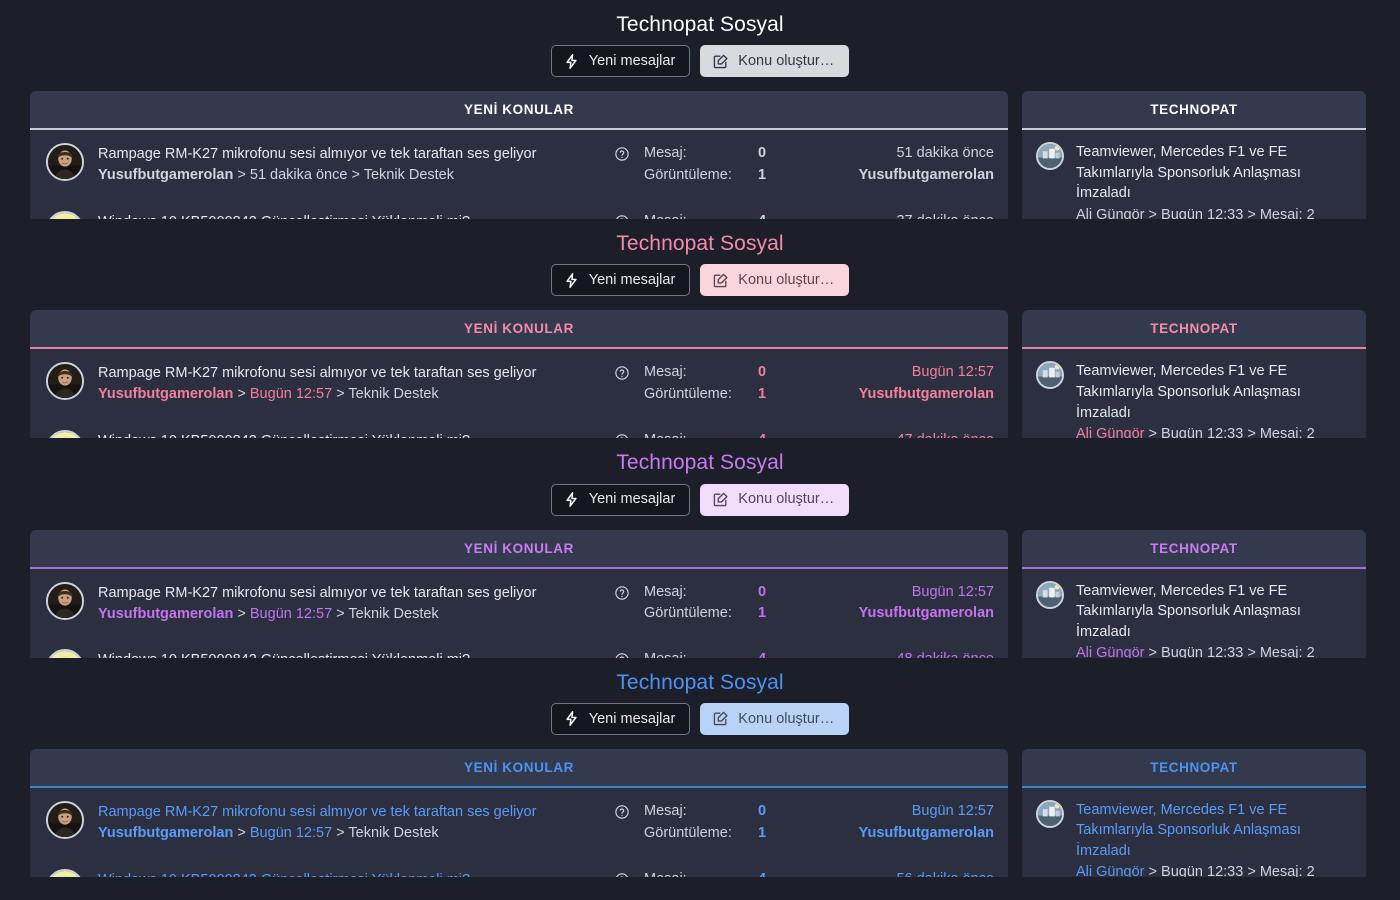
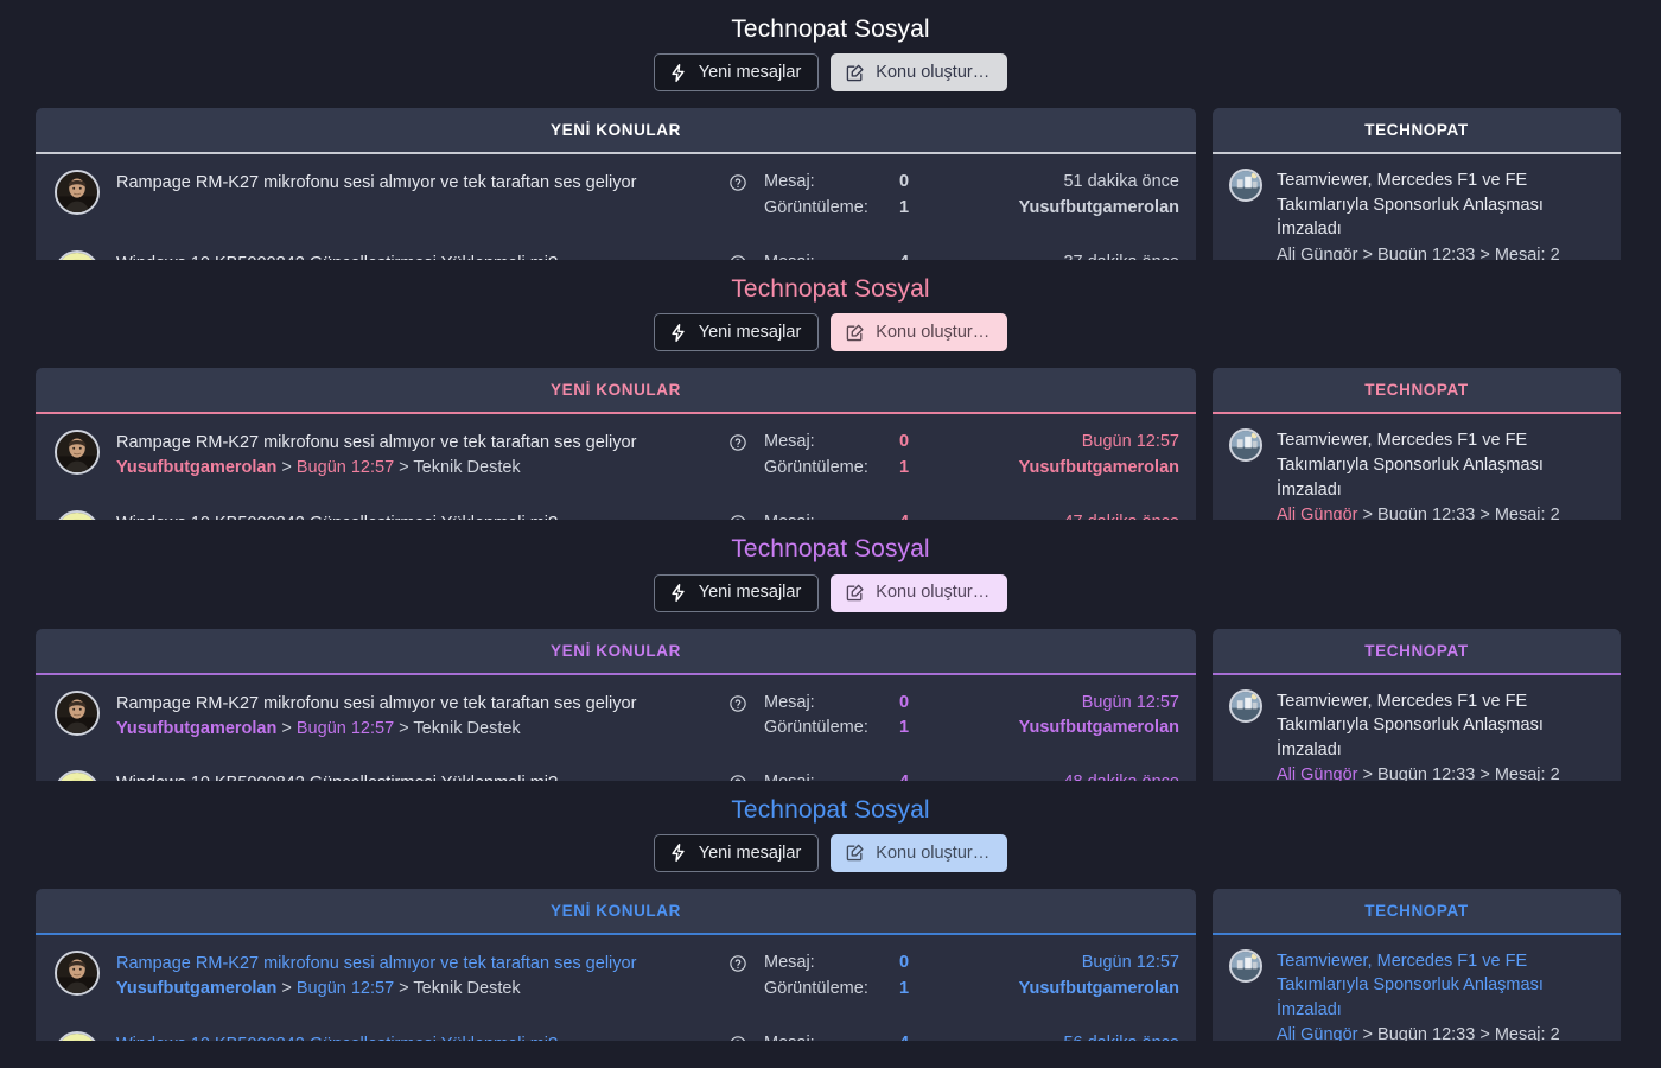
  Technopat Sosyal
  Yeni mesajlar
  Konu oluştur…
  YENİ KONULAR
  Rampage RM-K27 mikrofonu sesi almıyor ve tek taraftan ses geliyor
- Yusufbutgamerolan > 51 dakika önce > Teknik Destek
  Mesaj:
  Görüntüleme:
  0
  1
  51 dakika önce
  Yusufbutgamerolan
  TECHNOPAT
  Teamviewer, Mercedes F1 ve FE Takımlarıyla Sponsorluk Anlaşması İmzaladı
  Ali Güngör > Bugün 12:33 > Mesaj: 2
  Technopat Sosyal
  Yeni mesajlar
  Konu oluştur…
  YENİ KONULAR
  Rampage RM-K27 mikrofonu sesi almıyor ve tek taraftan ses geliyor
  Yusufbutgamerolan > Bugün 12:57 > Teknik Destek
  Mesaj:
  Görüntüleme:
  0
  1
  Bugün 12:57
  Yusufbutgamerolan
  TECHNOPAT
  Teamviewer, Mercedes F1 ve FE Takımlarıyla Sponsorluk Anlaşması İmzaladı
  Ali Güngör > Bugün 12:33 > Mesaj: 2
  Technopat Sosyal
  Yeni mesajlar
  Konu oluştur…
  YENİ KONULAR
  Rampage RM-K27 mikrofonu sesi almıyor ve tek taraftan ses geliyor
  Yusufbutgamerolan > Bugün 12:57 > Teknik Destek
  Mesaj:
  Görüntüleme:
  0
  1
  Bugün 12:57
  Yusufbutgamerolan
  TECHNOPAT
  Teamviewer, Mercedes F1 ve FE Takımlarıyla Sponsorluk Anlaşması İmzaladı
  Ali Güngör > Bugün 12:33 > Mesaj: 2
  Technopat Sosyal
  Yeni mesajlar
  Konu oluştur…
  YENİ KONULAR
  Rampage RM-K27 mikrofonu sesi almıyor ve tek taraftan ses geliyor
  Yusufbutgamerolan > Bugün 12:57 > Teknik Destek
  Mesaj:
  Görüntüleme:
  0
  1
  Bugün 12:57
  Yusufbutgamerolan
  TECHNOPAT
  Teamviewer, Mercedes F1 ve FE Takımlarıyla Sponsorluk Anlaşması İmzaladı
  Ali Güngör > Bugün 12:33 > Mesaj: 2
